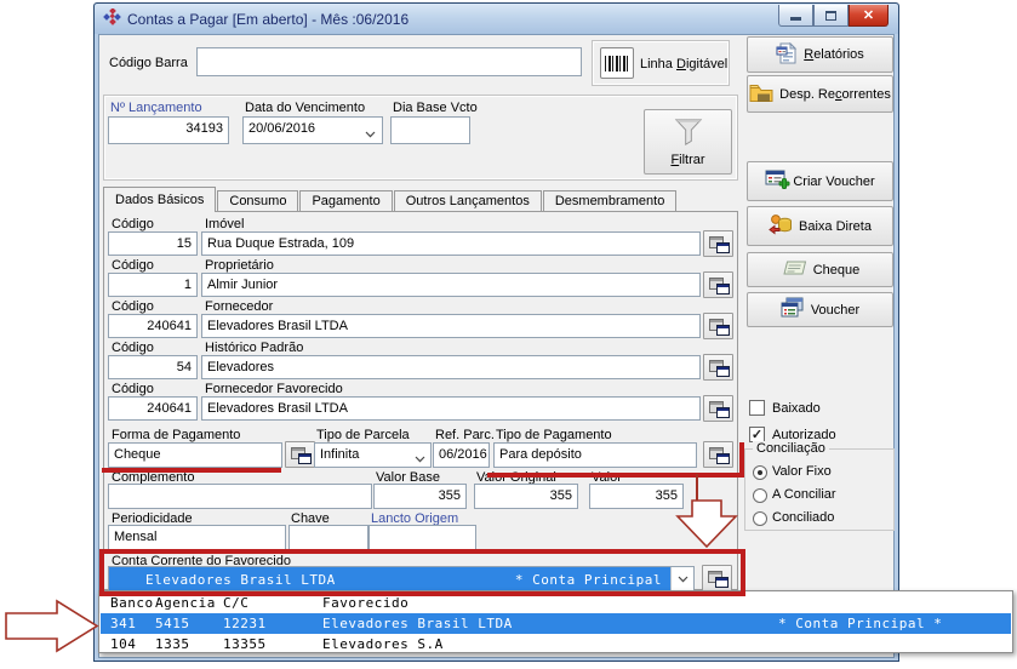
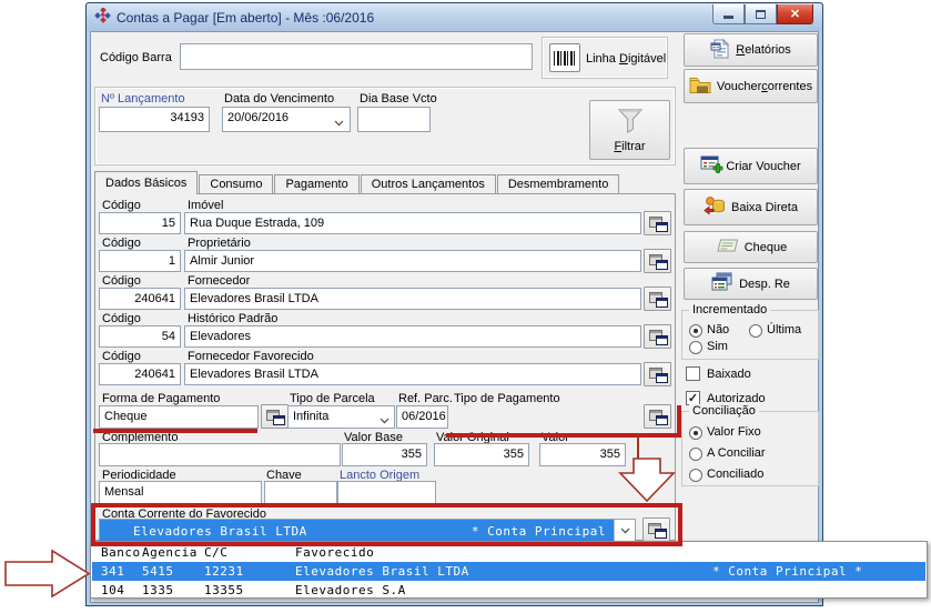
  Contas a Pagar [Em aberto] - Mês :06/2016
  ✕
  Código Barra
  Linha Digitável
  Nº Lançamento
  34193
  Data do Vencimento
  20/06/2016
  Dia Base Vcto
  Filtrar
  Dados Básicos
  Consumo
  Pagamento
  Outros Lançamentos
  Desmembramento
  Código
  Imóvel
  15
  Rua Duque Estrada, 109
  Código
  Proprietário
  1
  Almir Junior
  Código
  Fornecedor
  240641
  Elevadores Brasil LTDA
  Código
  Histórico Padrão
  54
  Elevadores
  Código
  Fornecedor Favorecido
  240641
  Elevadores Brasil LTDA
  Forma de Pagamento
  Cheque
  Tipo de Parcela
  Infinita
  Ref. Parc.
  06/2016
  Tipo de Pagamento
- Para depósito
  Complemento
  Valor Base
  355
  Valor Original
  355
  Valor
  355
  Periodicidade
  Mensal
  Chave
  Lancto Origem
  Conta Corrente do Favorecido
  Elevadores Brasil LTDA
  * Conta Principal
  Relatórios
- Desp. Recorrentes
+ Vouchercorrentes
  Criar Voucher
  Baixa Direta
  Cheque
- Voucher
+ Desp. Re
+ Incrementado
+ Não
+ Última
+ Sim
  Baixado
  Autorizado
  Conciliação
  Valor Fixo
  A Conciliar
  Conciliado
  Banco
  Agencia
  C/C
  Favorecido
  341
  5415
  12231
  Elevadores Brasil LTDA
  * Conta Principal *
  104
  1335
  13355
  Elevadores S.A
